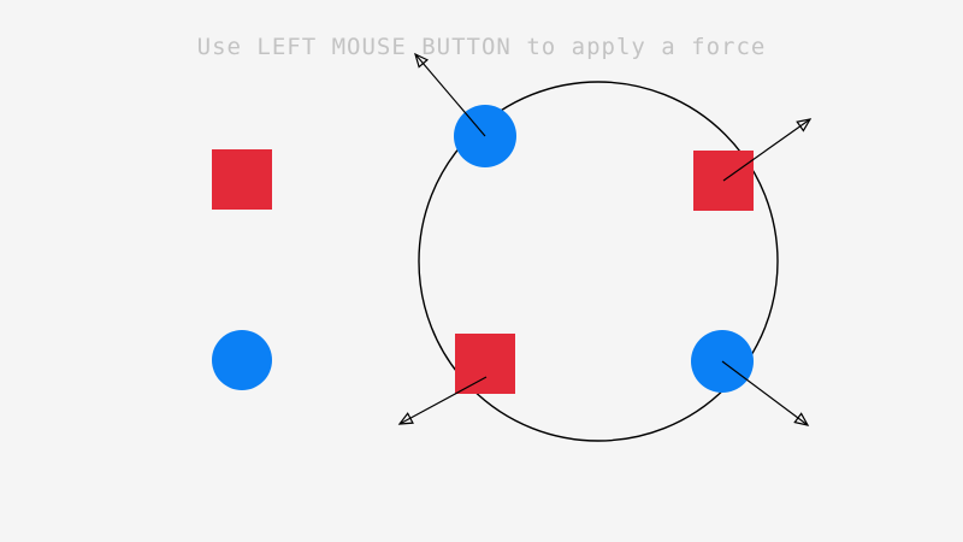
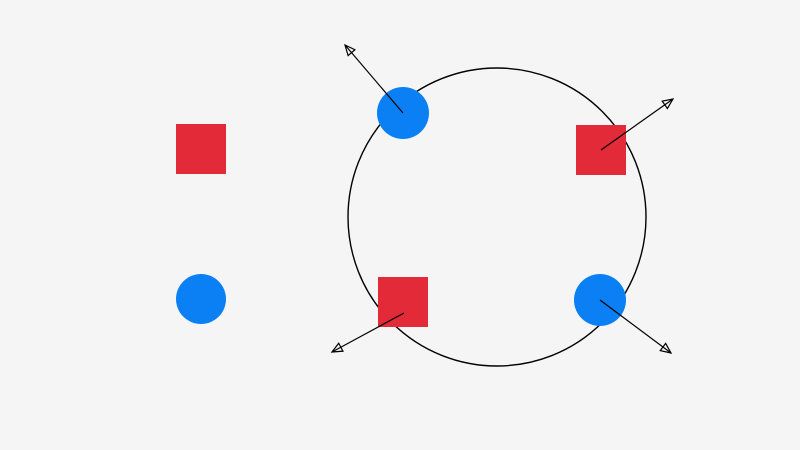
- Use LEFT MOUSE BUTTON to apply a force
